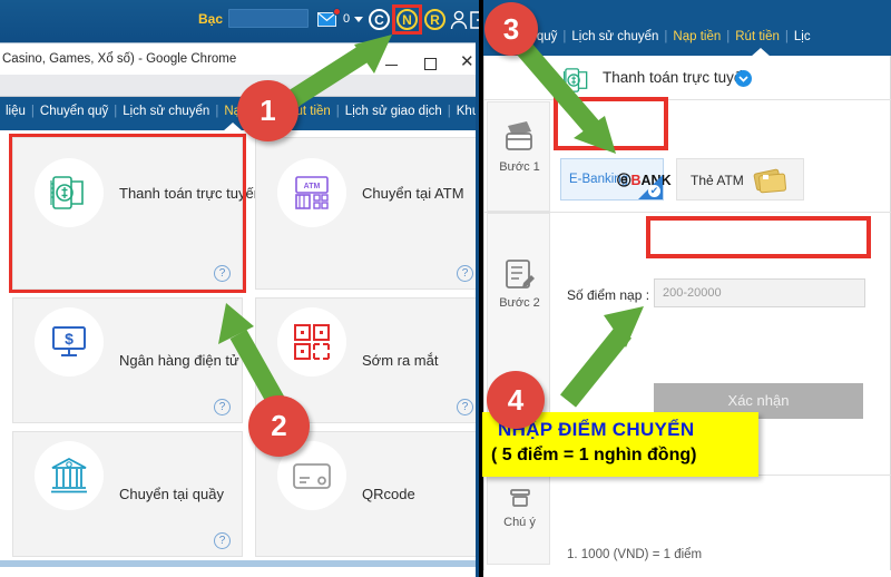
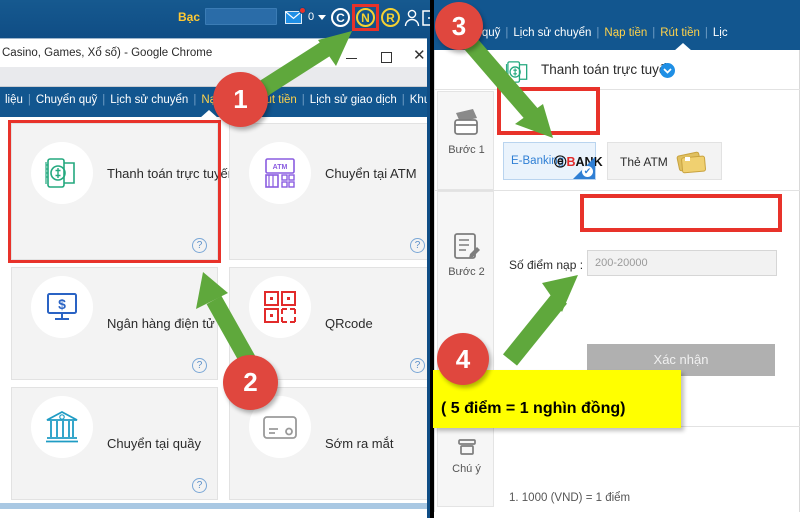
  Bạc
  0
  C
  N
  R
  Casino, Games, Xổ số) - Google Chrome
  ✕
  liệu | Chuyển quỹ | Lịch sử chuyển | N út tiền | Lịch sử giao dịch | Kh
  Thanh toán trực tuyế
  ?
  Chuyển tại ATM
  ?
  $
  Ngân hàng điện tử
  ?
- Sớm ra mắt
+ QRcode
  ?
  Chuyển tại quầy
  ?
- QRcode
+ Sớm ra mắt
  quỹ | Lịch sử chuyển | Nạp tiền | Rút tiền | Lịc
  Thanh toán trực tuy
  Bước 1
  E-Banking
  ⓔBANK
  ✔
  Thẻ ATM
  Bước 2
  Số điểm nạp :
  200-20000
  Xác nhận
  Chú ý
  1. 1000 (VND) = 1 điểm
  1
  2
  3
  4
- NHẬP ĐIỂM CHUYỂN
  ( 5 điểm = 1 nghìn đồng)
